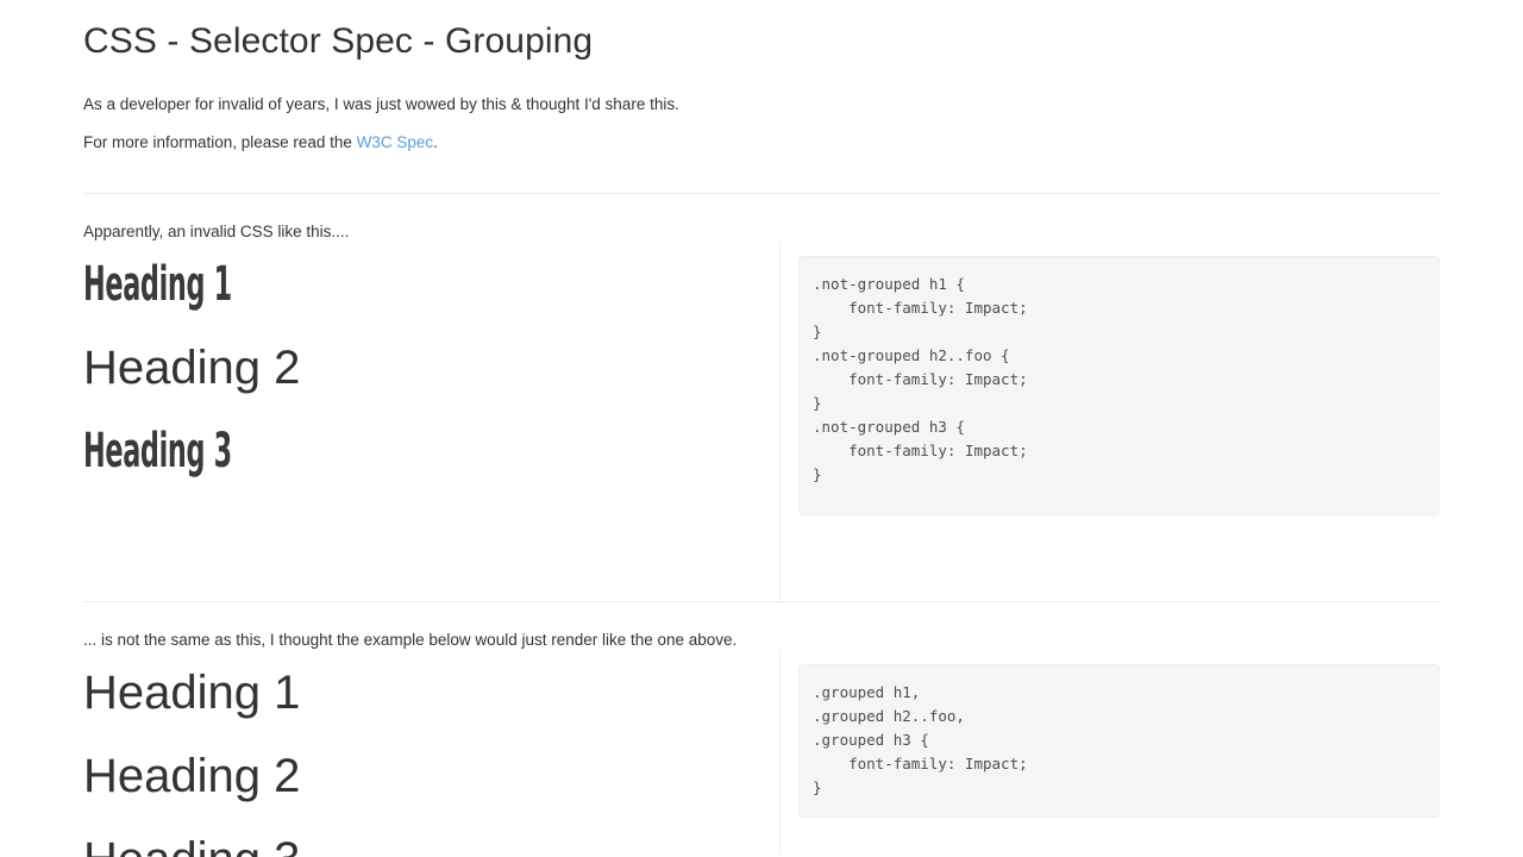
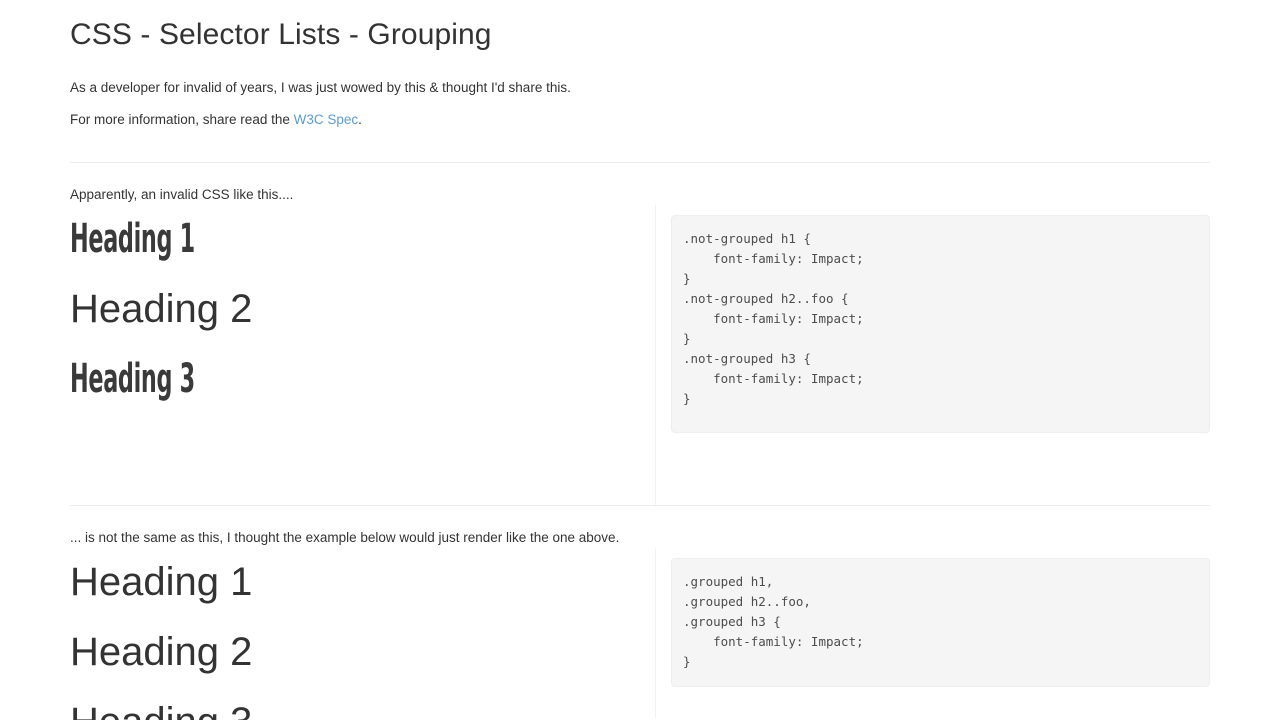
- CSS - Selector Spec - Grouping
+ CSS - Selector Lists - Grouping
  As a developer for invalid of years, I was just wowed by this & thought I'd share this.
- For more information, please read the W3C Spec.
+ For more information, share read the W3C Spec.
  Apparently, an invalid CSS like this....
  Heading 1
  Heading 2
  Heading 3
  .not-grouped h1 {
  font-family: Impact;
  }
  .not-grouped h2..foo {
  font-family: Impact;
  }
  .not-grouped h3 {
  font-family: Impact;
  }
  ... is not the same as this, I thought the example below would just render like the one above.
  Heading 1
  Heading 2
  .grouped h1,
  .grouped h2..foo,
  .grouped h3 {
  font-family: Impact;
  }
